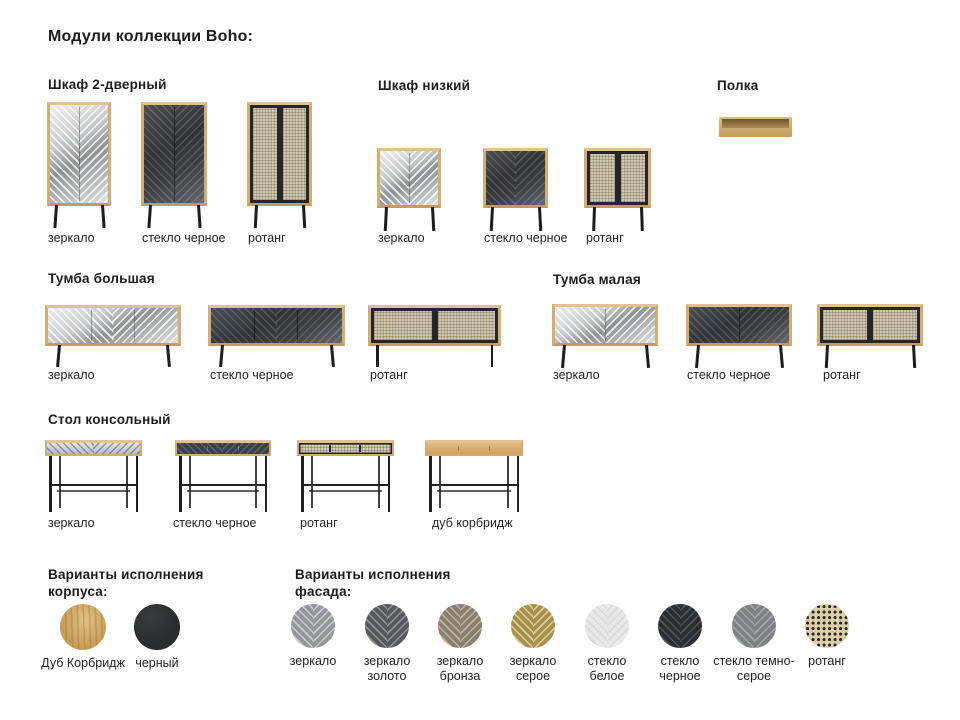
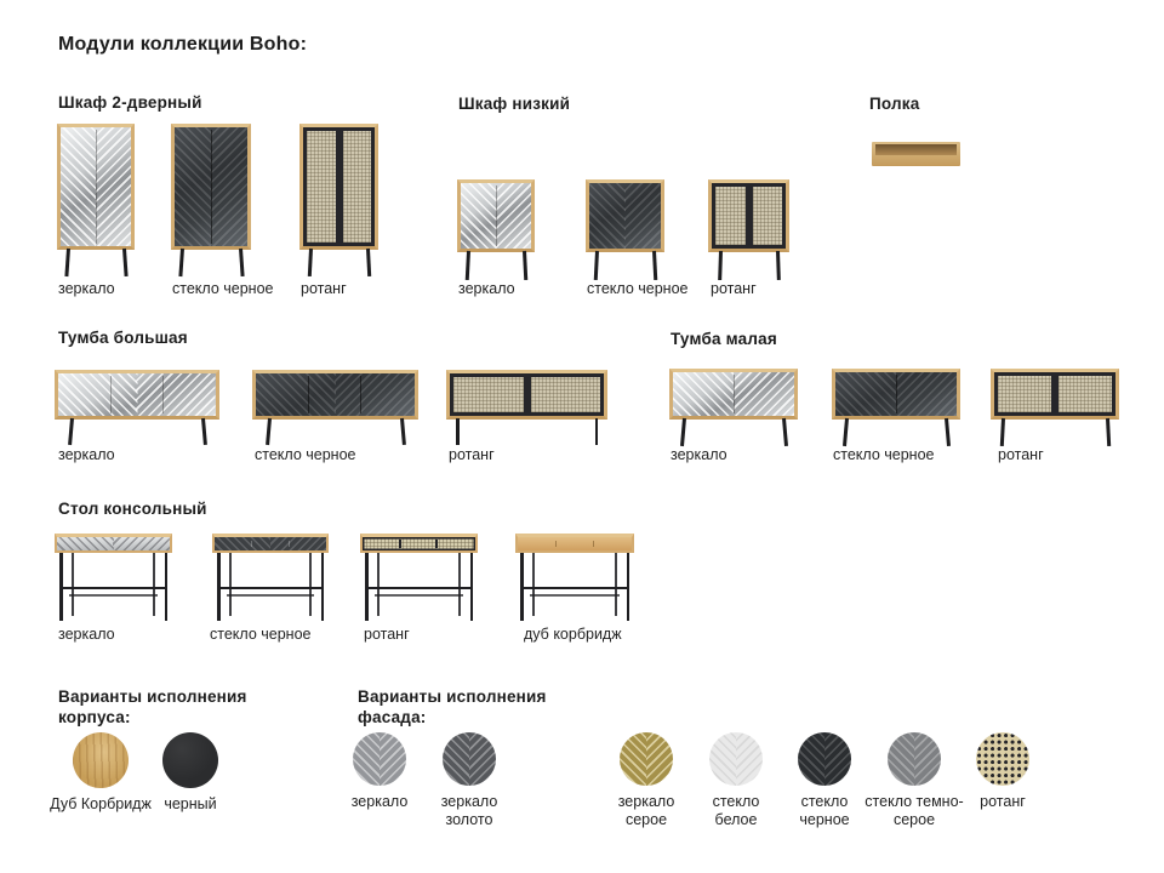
  Модули коллекции Boho:
  Шкаф 2-дверный
  Шкаф низкий
  Полка
  зеркало
  стекло черное
  ротанг
  зеркало
  стекло черное
  ротанг
  Тумба большая
  Тумба малая
  зеркало
  стекло черное
  ротанг
  зеркало
  стекло черное
  ротанг
  Стол консольный
  зеркало
  стекло черное
  ротанг
  дуб корбридж
  Варианты исполнения корпуса:
  Варианты исполнения фасада:
  Дуб Корбридж
  черный
  зеркало
  зеркало золото
- зеркало бронза
  зеркало серое
  стекло белое
  стекло черное
  стекло темно-серое
  ротанг
